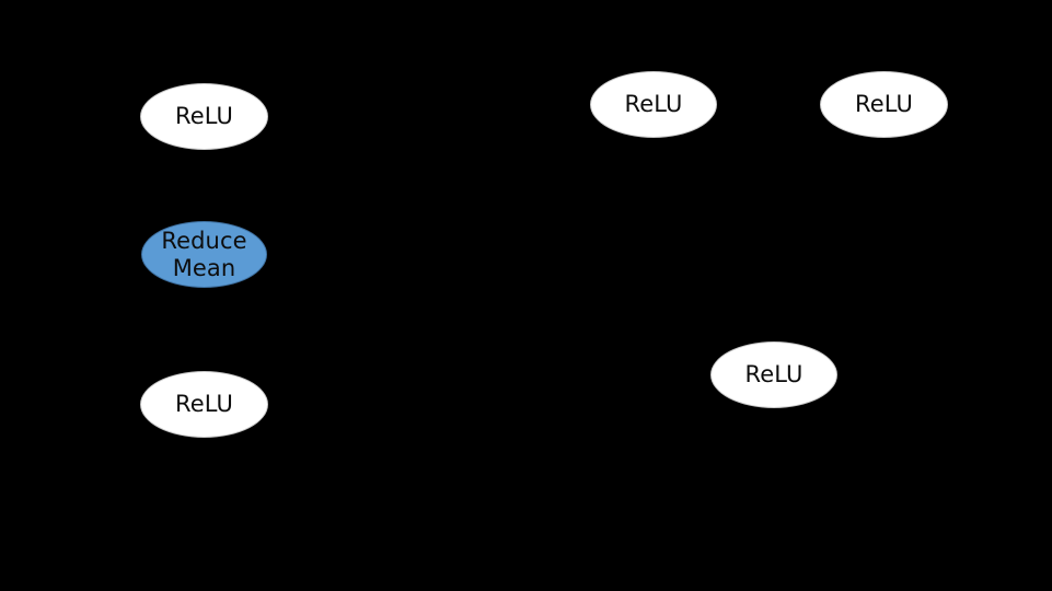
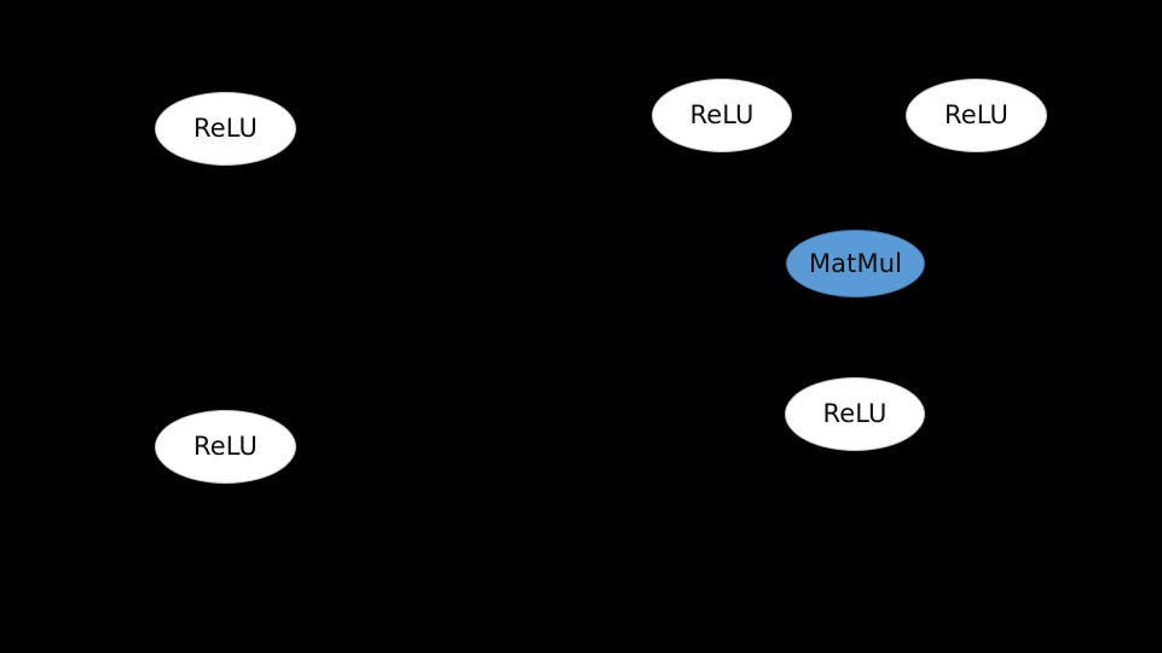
  ReLU
- Reduce
- Mean
  ReLU
  ReLU
  ReLU
+ MatMul
  ReLU
